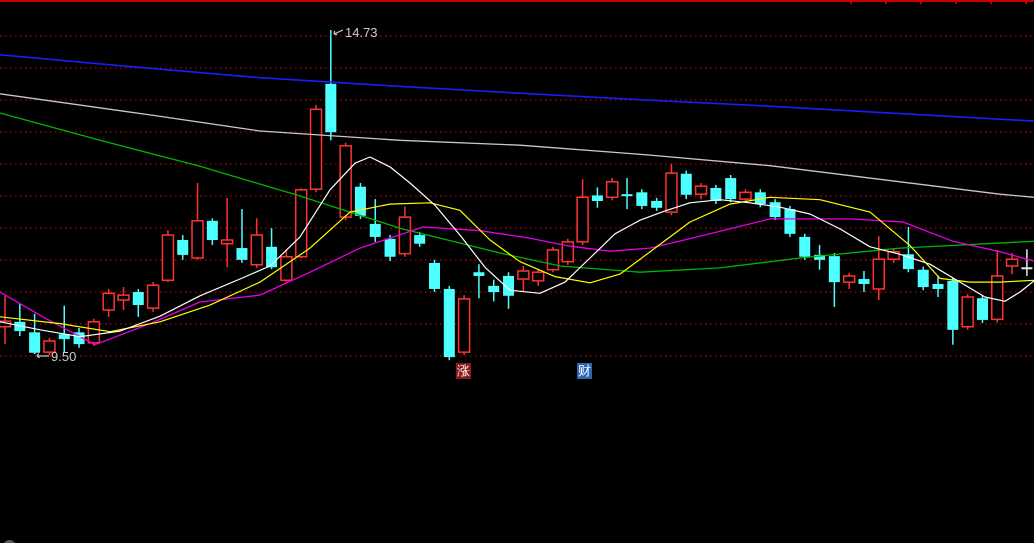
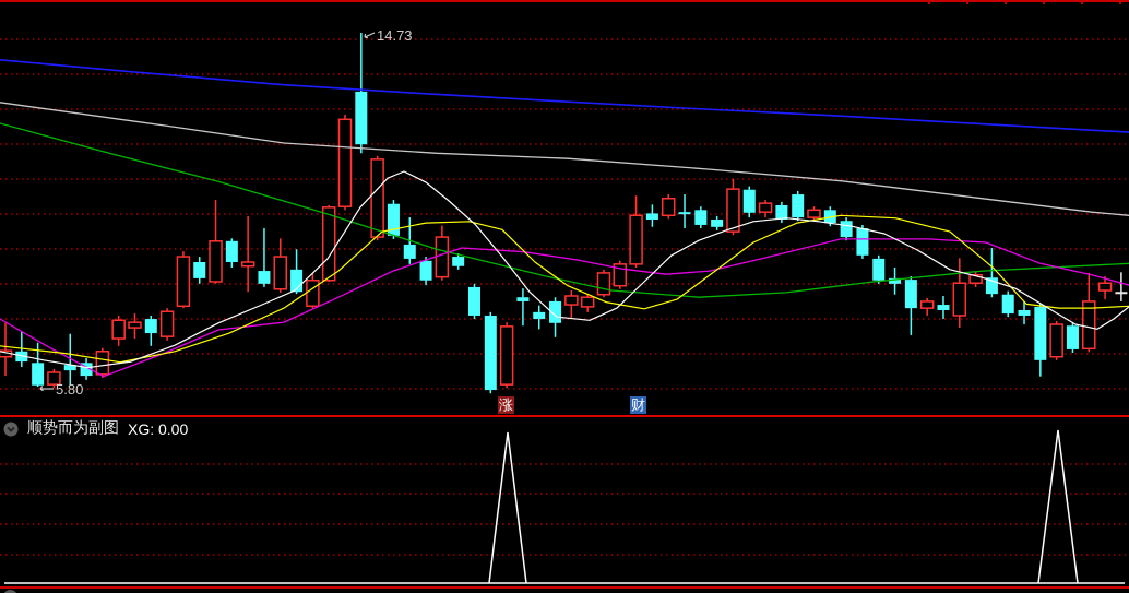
  14.73
- 9.50
+ 5.80
  涨
  财
+ 顺势而为副图
+ XG: 0.00
